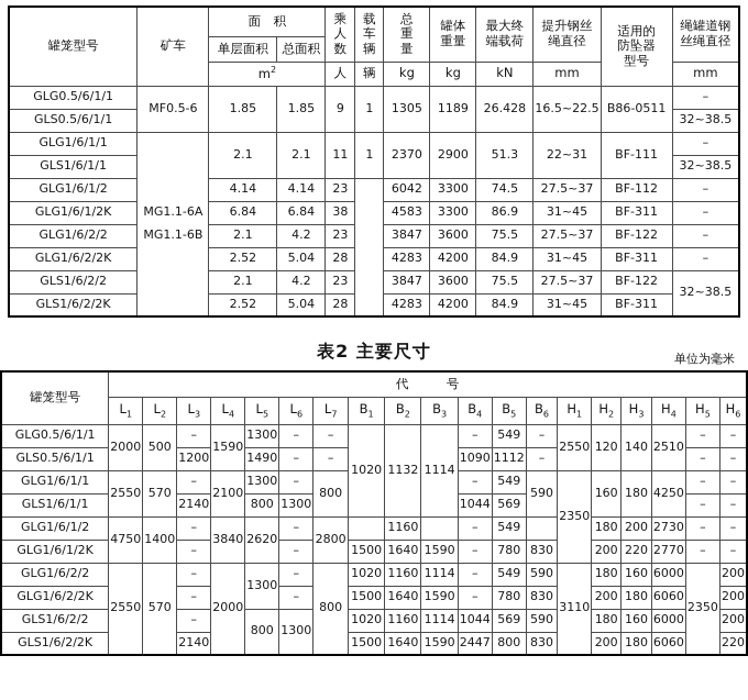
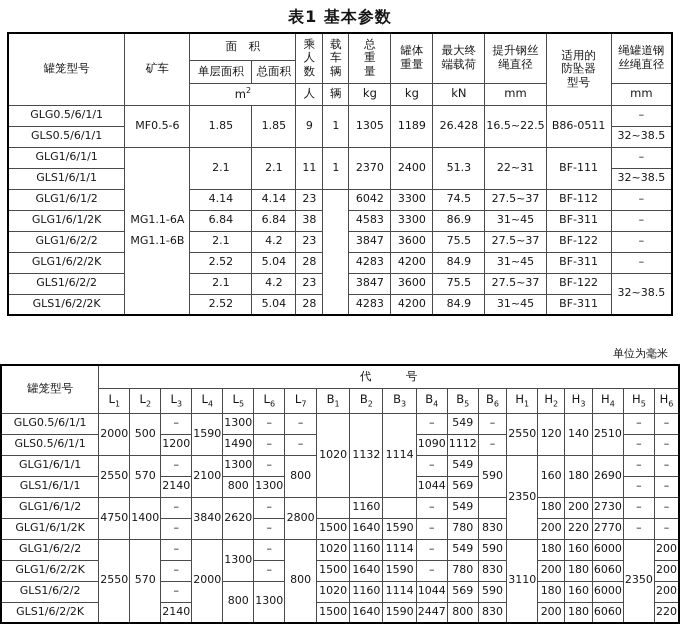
+ 表1 基本参数
  罐笼型号	矿车	面 积	乘人数	载车辆	总重量	罐体重量	最大终端载荷	提升钢丝绳直径	适用的防坠器型号	绳罐道钢丝绳直径
  单层面积	总面积
  m2	人	辆	kg	kg	kN	mm	mm
  GLG0.5/6/1/1	MF0.5-6	1.85	1.85	9	1	1305	1189	26.428	16.5~22.5	B86-0511	–
  GLS0.5/6/1/1	32~38.5
- GLG1/6/1/1	MG1.1-6AMG1.1-6B	2.1	2.1	11	1	2370	2900	51.3	22~31	BF-111	–
+ GLG1/6/1/1	MG1.1-6AMG1.1-6B	2.1	2.1	11	1	2370	2400	51.3	22~31	BF-111	–
  GLS1/6/1/1	32~38.5
  GLG1/6/1/2	4.14	4.14	23		6042	3300	74.5	27.5~37	BF-112	–
  GLG1/6/1/2K	6.84	6.84	38	4583	3300	86.9	31~45	BF-311	–
  GLG1/6/2/2	2.1	4.2	23	3847	3600	75.5	27.5~37	BF-122	–
  GLG1/6/2/2K	2.52	5.04	28	4283	4200	84.9	31~45	BF-311	–
  GLS1/6/2/2	2.1	4.2	23	3847	3600	75.5	27.5~37	BF-122	32~38.5
  GLS1/6/2/2K	2.52	5.04	28	4283	4200	84.9	31~45	BF-311
- 表2 主要尺寸
  单位为毫米
  罐笼型号	代 号
  L1	L2	L3	L4	L5	L6	L7	B1	B2	B3	B4	B5	B6	H1	H2	H3	H4	H5	H6
  GLG0.5/6/1/1	2000	500	–	1590	1300	–	–	1020	1132	1114	–	549	–	2550	120	140	2510	–	–
  GLS0.5/6/1/1	1200	1490	–	–	1090	1112	–	–	–
- GLG1/6/1/1	2550	570	–	2100	1300	–	800	–	549	590	2350	160	180	4250	–	–
+ GLG1/6/1/1	2550	570	–	2100	1300	–	800	–	549	590	2350	160	180	2690	–	–
  GLS1/6/1/1	2140	800	1300	1044	569	–	–
  GLG1/6/1/2	4750	1400	–	3840	2620	–	2800		1160		–	549		180	200	2730	–	–
  GLG1/6/1/2K	–	–	1500	1640	1590	–	780	830	200	220	2770	–	–
  GLG1/6/2/2	2550	570	–	2000	1300	–	800	1020	1160	1114	–	549	590	3110	180	160	6000	2350	200
  GLG1/6/2/2K	–	–	1500	1640	1590	–	780	830	200	180	6060	200
  GLS1/6/2/2	–	800	1300	1020	1160	1114	1044	569	590	180	160	6000	200
  GLS1/6/2/2K	2140	1500	1640	1590	2447	800	830	200	180	6060	220
